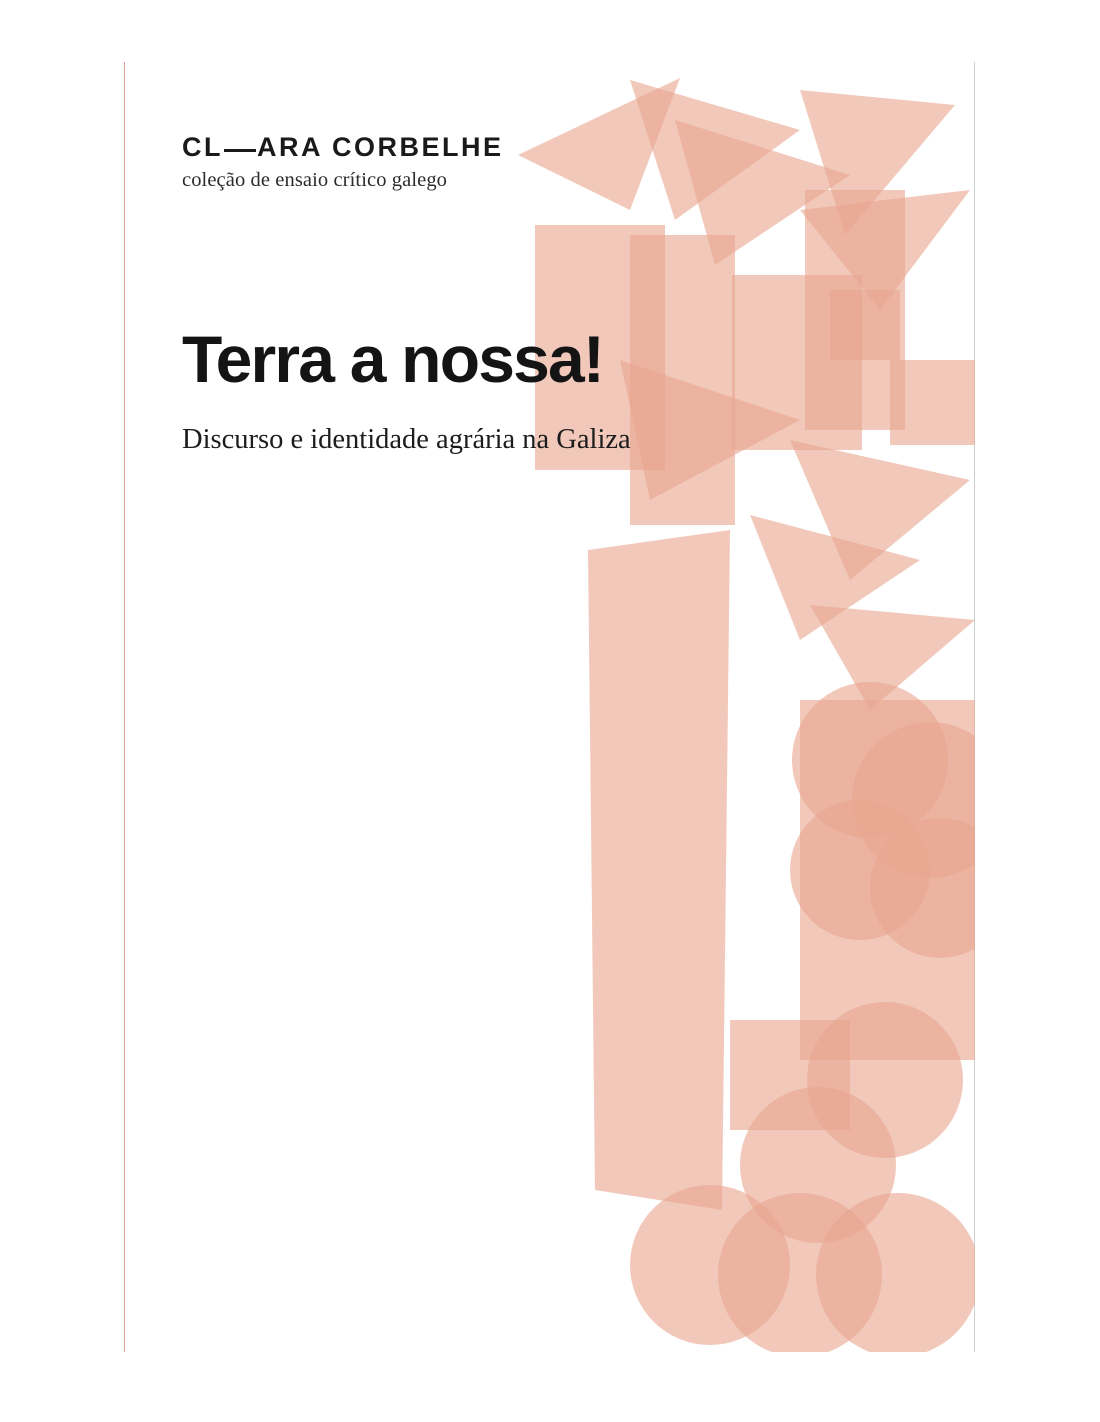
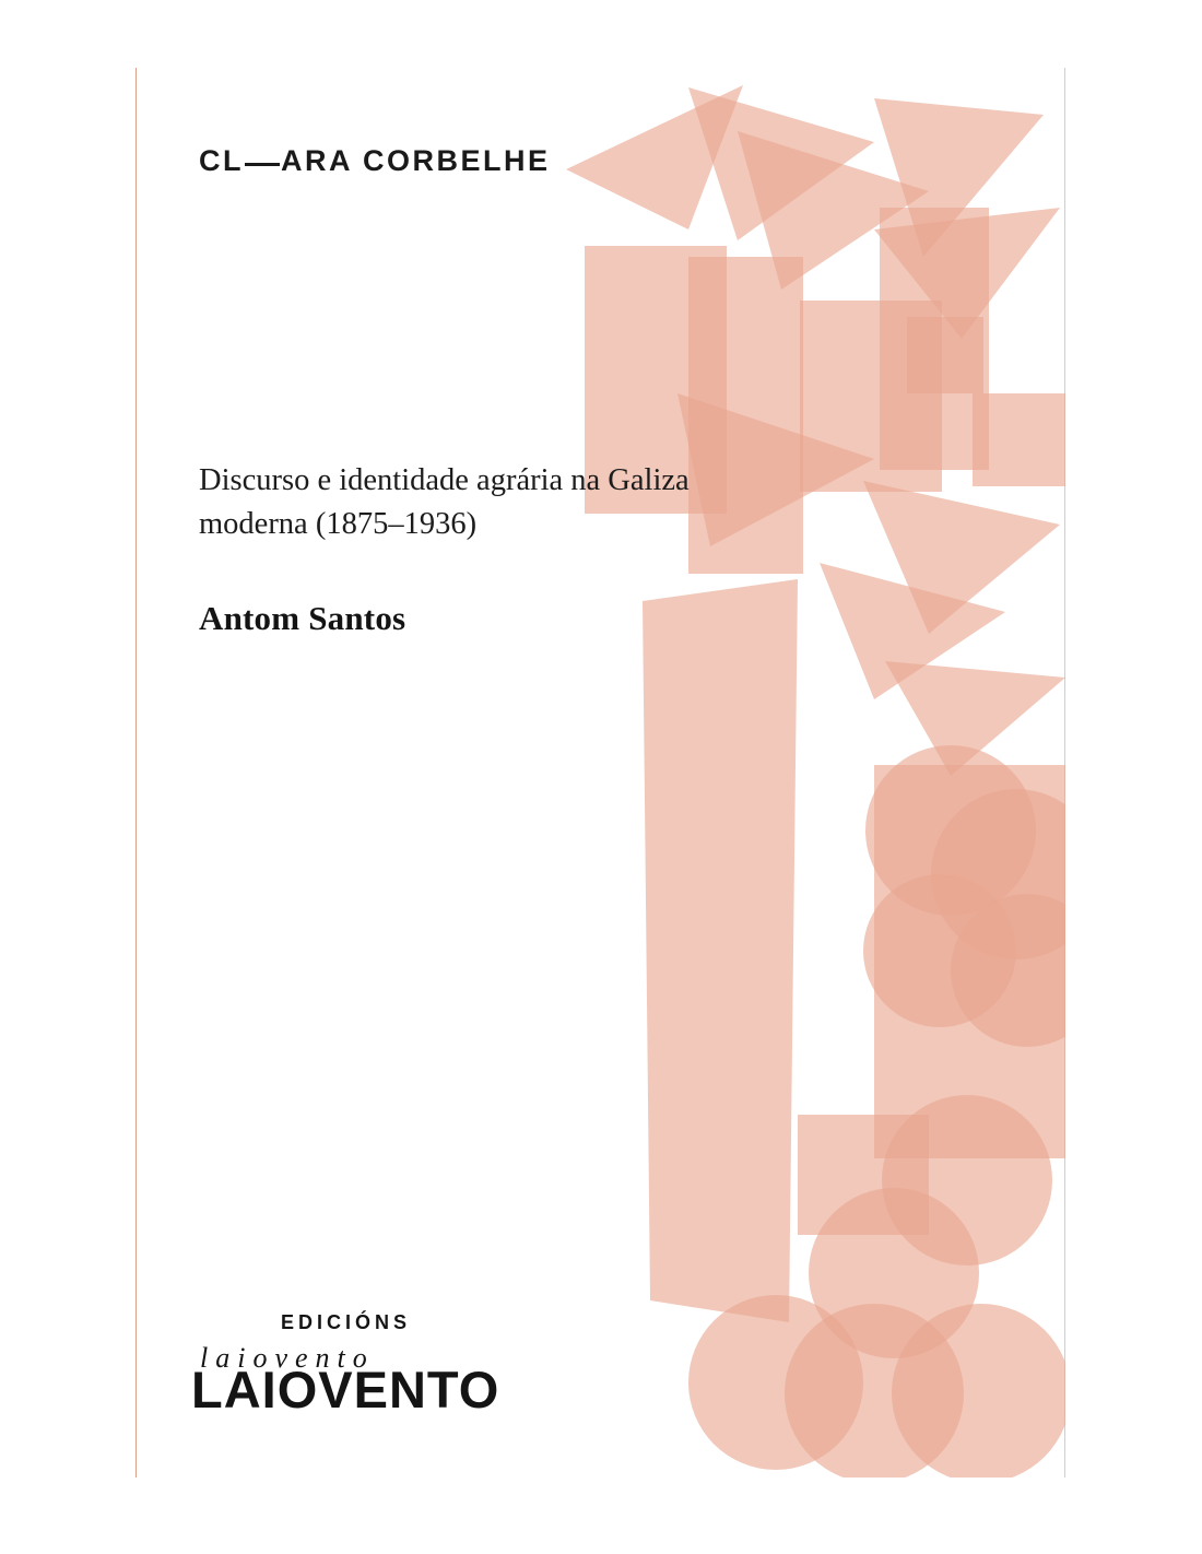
  CL ARA CORBELHE
- coleção de ensaio crítico galego
- Terra a nossa!
  Discurso e identidade agrária na Galiza
+ moderna (1875–1936)
+ Antom Santos
+ EDICIÓNS
+ laiovento
+ LAIOVENTO
